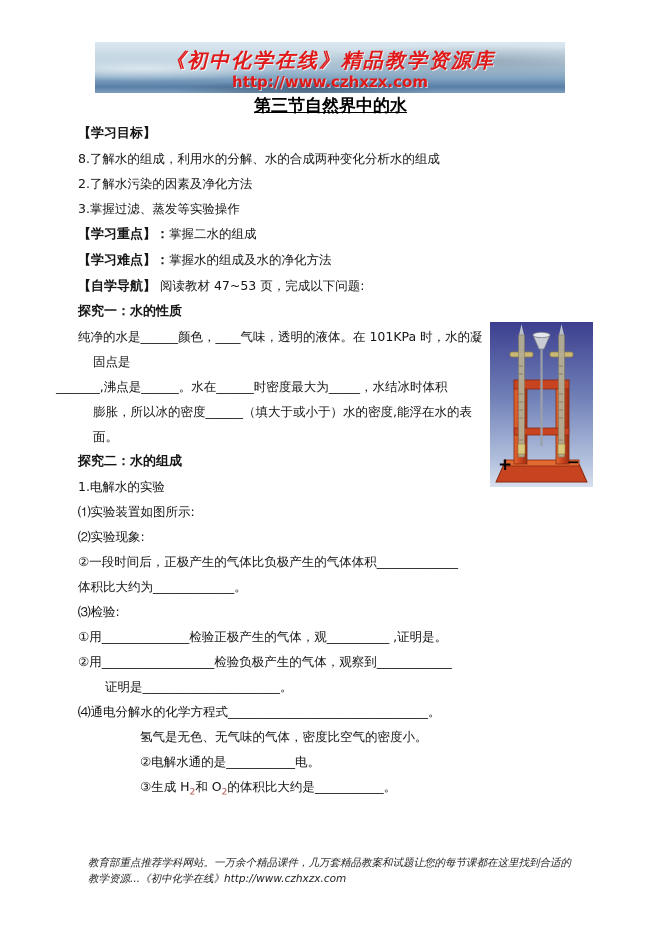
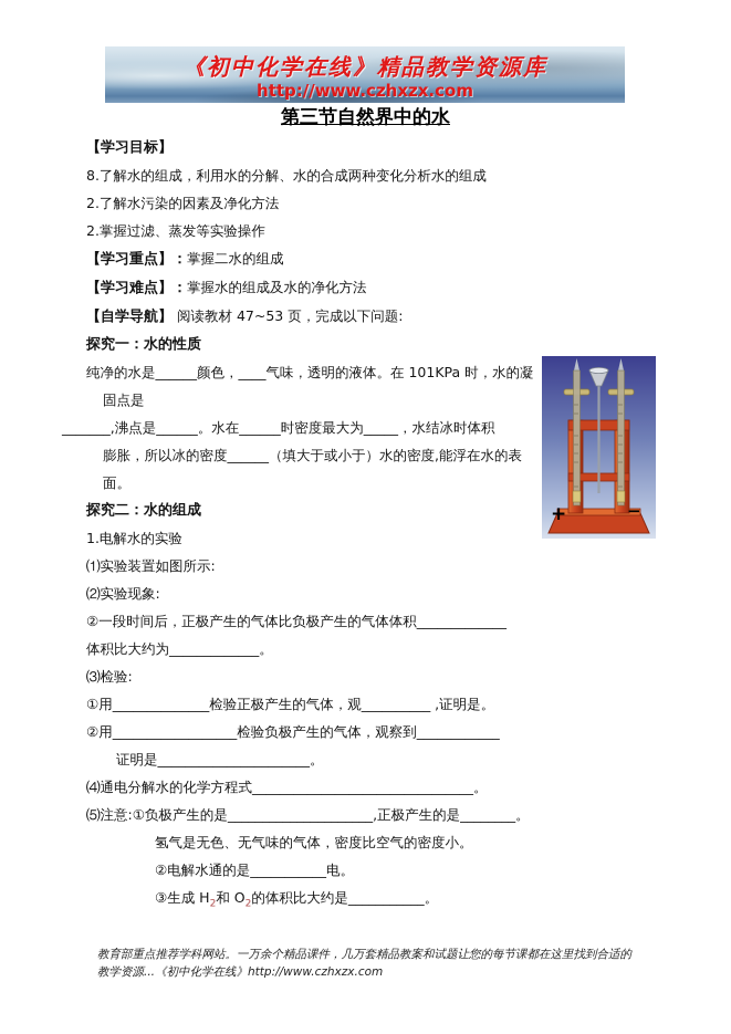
  《初中化学在线》精品教学资源库
  http://www.czhxzx.com
  第三节自然界中的水
  【学习目标】
  8.了解水的组成，利用水的分解、水的合成两种变化分析水的组成
  2.了解水污染的因素及净化方法
- 3.掌握过滤、蒸发等实验操作
+ 2.掌握过滤、蒸发等实验操作
  【学习重点】：掌握二水的组成
  【学习难点】：掌握水的组成及水的净化方法
  【自学导航】 阅读教材 47~53 页，完成以下问题:
  探究一：水的性质
  纯净的水是______颜色，____气味，透明的液体。在 101KPa 时，水的凝
  固点是
  _______,沸点是______。水在______时密度最大为_____，水结冰时体积
  膨胀，所以冰的密度______（填大于或小于）水的密度,能浮在水的表
  面。
  探究二：水的组成
  1.电解水的实验
  ⑴实验装置如图所示:
  ⑵实验现象:
  ②一段时间后，正极产生的气体比负极产生的气体体积_____________
  体积比大约为_____________。
  ⑶检验:
  ①用______________检验正极产生的气体，观__________ ,证明是。
  ②用__________________检验负极产生的气体，观察到____________
  证明是______________________。
  ⑷通电分解水的化学方程式________________________________。
+ ⑸注意:①负极产生的是_____________________,正极产生的是________。
  氢气是无色、无气味的气体，密度比空气的密度小。
  ②电解水通的是___________电。
  ③生成 H2和 O2的体积比大约是___________。
  +
  −
  教育部重点推荐学科网站。一万余个精品课件，几万套精品教案和试题让您的每节课都在这里找到合适的
  教学资源...《初中化学在线》http://www.czhxzx.com
